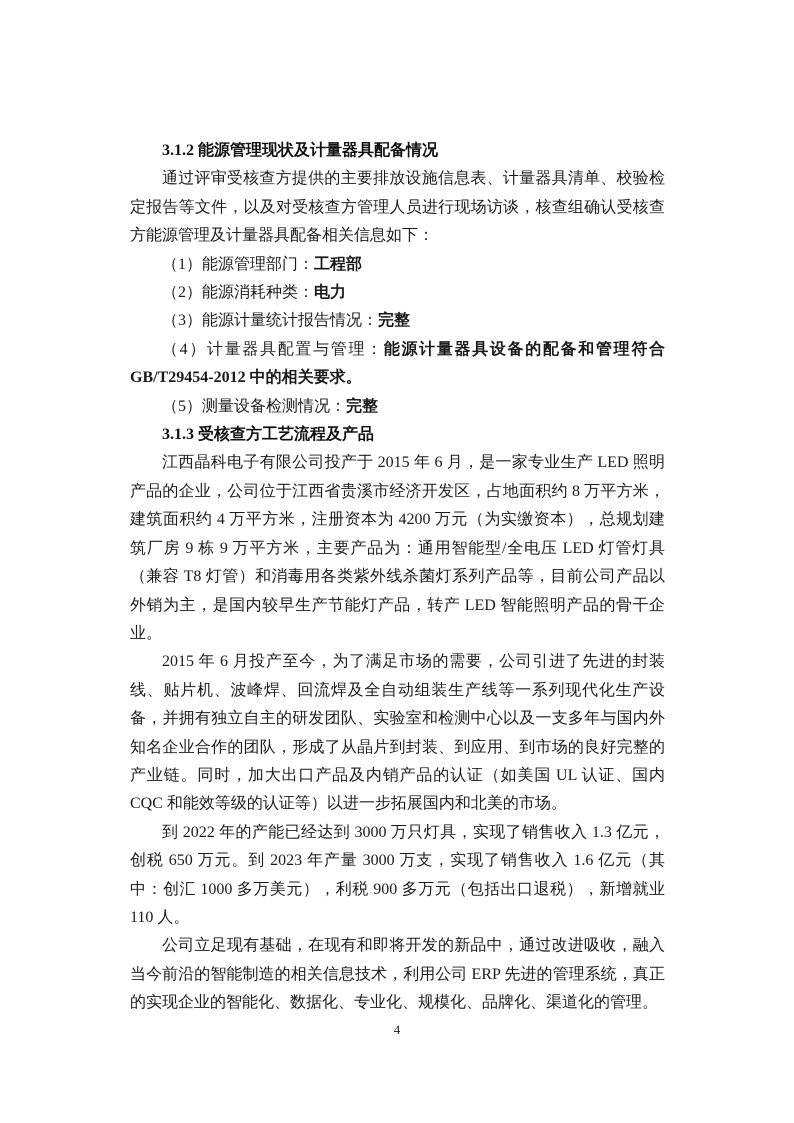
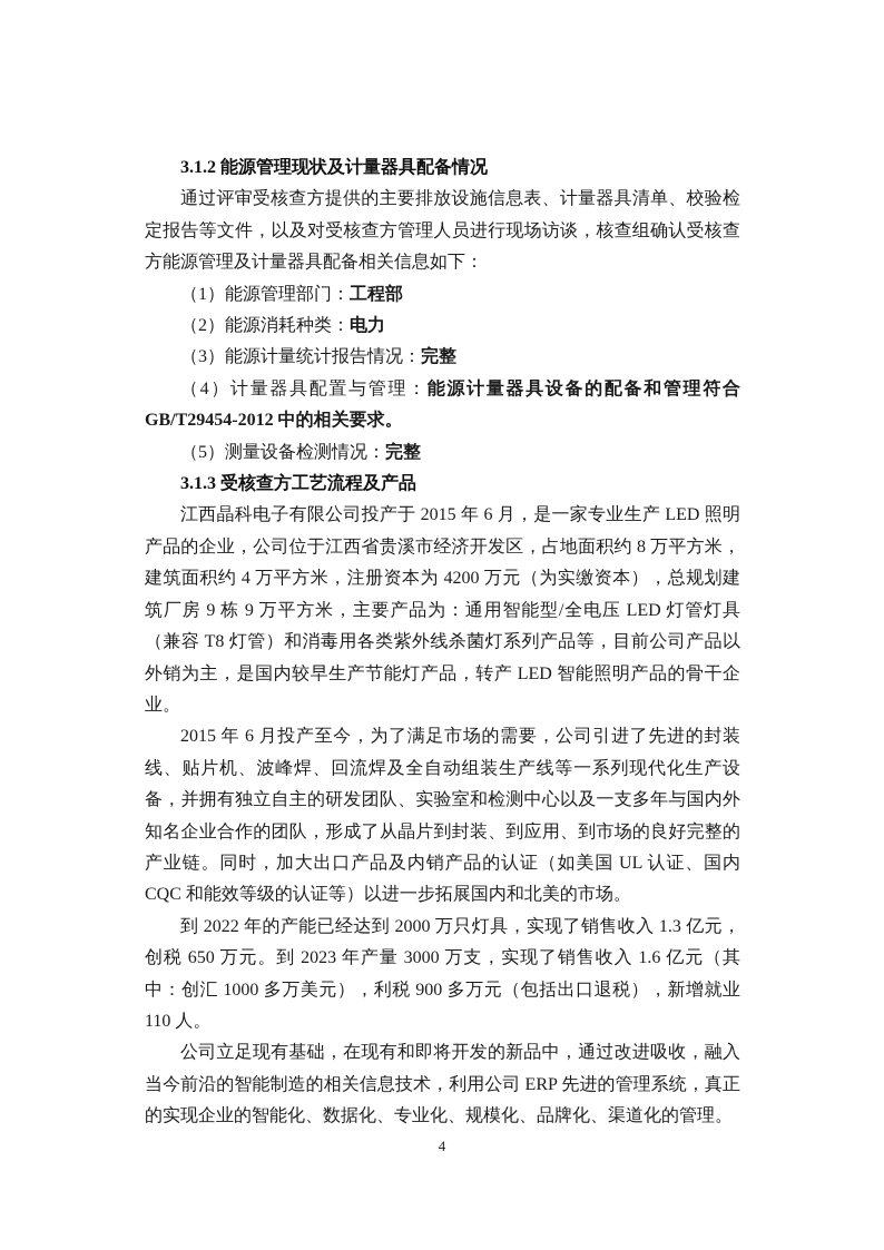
  3.1.2 能源管理现状及计量器具配备情况
  通过评审受核查方提供的主要排放设施信息表、计量器具清单、校验检定报告等文件，以及对受核查方管理人员进行现场访谈，核查组确认受核查方能源管理及计量器具配备相关信息如下：
  （1）能源管理部门：工程部
  （2）能源消耗种类：电力
  （3）能源计量统计报告情况：完整
  （4）计量器具配置与管理：能源计量器具设备的配备和管理符合 GB/T29454-2012 中的相关要求。
  （5）测量设备检测情况：完整
  3.1.3 受核查方工艺流程及产品
  江西晶科电子有限公司投产于 2015 年 6 月，是一家专业生产 LED 照明产品的企业，公司位于江西省贵溪市经济开发区，占地面积约 8 万平方米，建筑面积约 4 万平方米，注册资本为 4200 万元（为实缴资本），总规划建筑厂房 9 栋 9 万平方米，主要产品为：通用智能型/全电压 LED 灯管灯具（兼容 T8 灯管）和消毒用各类紫外线杀菌灯系列产品等，目前公司产品以外销为主，是国内较早生产节能灯产品，转产 LED 智能照明产品的骨干企业。
  2015 年 6 月投产至今，为了满足市场的需要，公司引进了先进的封装线、贴片机、波峰焊、回流焊及全自动组装生产线等一系列现代化生产设备，并拥有独立自主的研发团队、实验室和检测中心以及一支多年与国内外知名企业合作的团队，形成了从晶片到封装、到应用、到市场的良好完整的产业链。同时，加大出口产品及内销产品的认证（如美国 UL 认证、国内 CQC 和能效等级的认证等）以进一步拓展国内和北美的市场。
- 到 2022 年的产能已经达到 3000 万只灯具，实现了销售收入 1.3 亿元，创税 650 万元。到 2023 年产量 3000 万支，实现了销售收入 1.6 亿元（其中：创汇 1000 多万美元），利税 900 多万元（包括出口退税），新增就业 110 人。
+ 到 2022 年的产能已经达到 2000 万只灯具，实现了销售收入 1.3 亿元，创税 650 万元。到 2023 年产量 3000 万支，实现了销售收入 1.6 亿元（其中：创汇 1000 多万美元），利税 900 多万元（包括出口退税），新增就业 110 人。
  公司立足现有基础，在现有和即将开发的新品中，通过改进吸收，融入当今前沿的智能制造的相关信息技术，利用公司 ERP 先进的管理系统，真正的实现企业的智能化、数据化、专业化、规模化、品牌化、渠道化的管理。
  4
